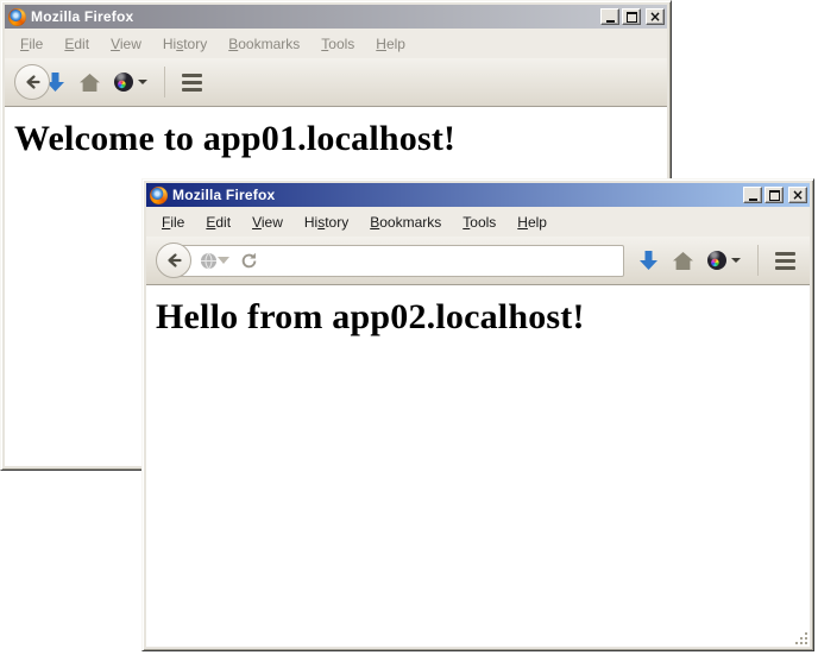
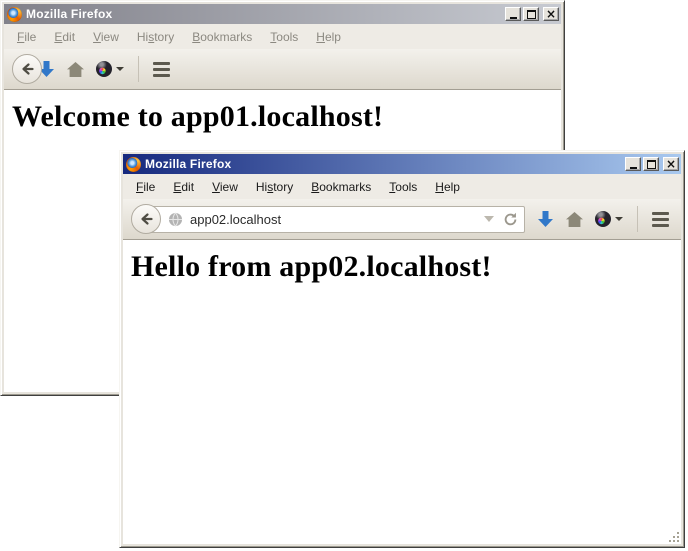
  Mozilla Firefox
  ×
  File
  Edit
  View
  History
  Bookmarks
  Tools
  Help
  Welcome to app01.localhost!
  Mozilla Firefox
  ×
  File
  Edit
  View
  History
  Bookmarks
  Tools
  Help
+ app02.localhost
  Hello from app02.localhost!
